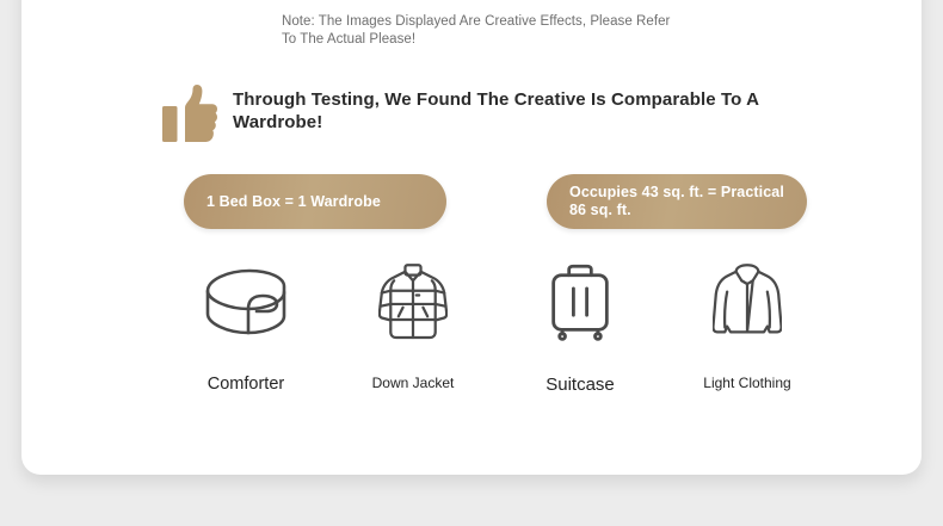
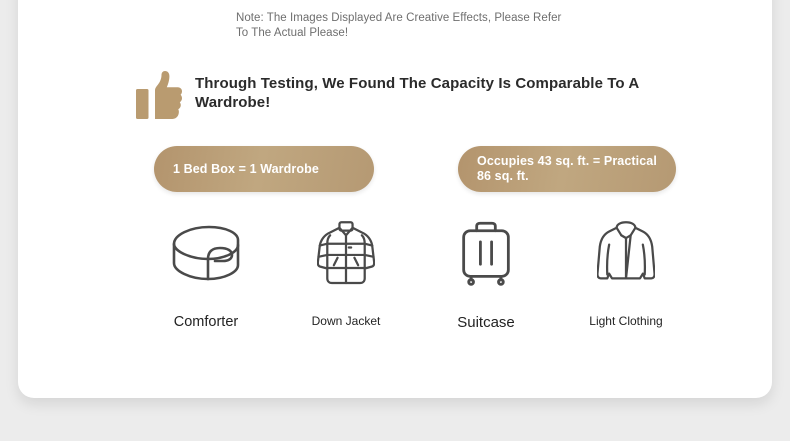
  Note: The Images Displayed Are Creative Effects, Please Refer To The Actual Please!
- Through Testing, We Found The Creative Is Comparable To A Wardrobe!
+ Through Testing, We Found The Capacity Is Comparable To A Wardrobe!
  1 Bed Box = 1 Wardrobe
  Occupies 43 sq. ft. = Practical 86 sq. ft.
  Comforter
  Down Jacket
  Suitcase
  Light Clothing
